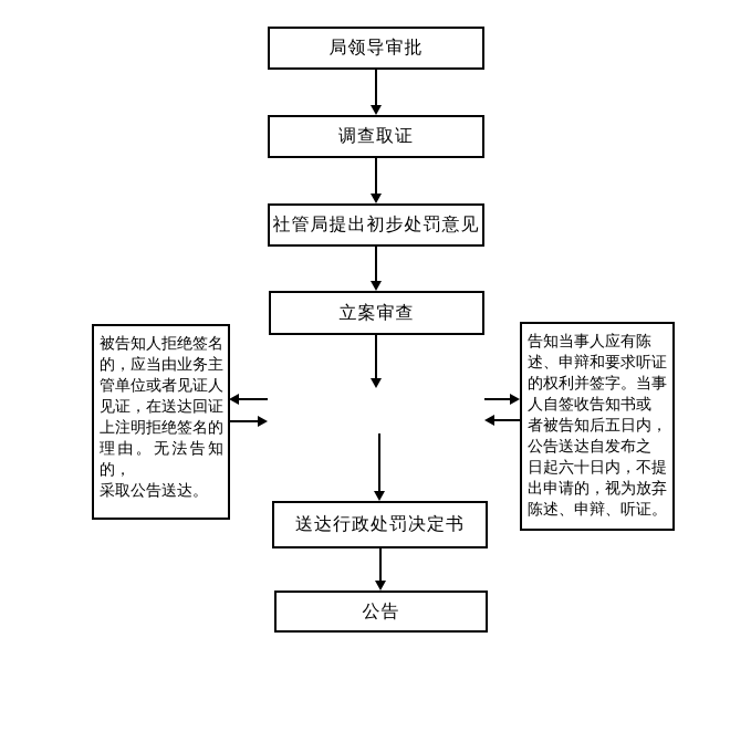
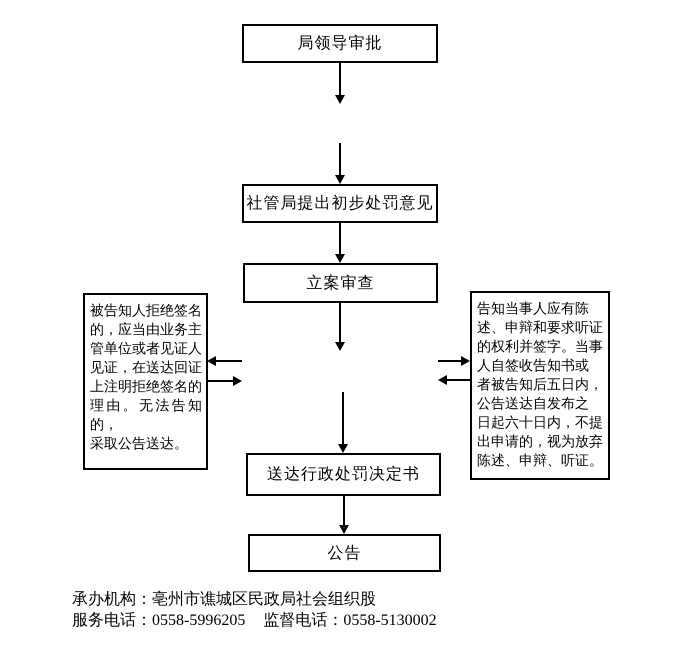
  局领导审批
- 调查取证
  社管局提出初步处罚意见
  立案审查
  送达行政处罚决定书
  公告
  被告知人拒绝签名
  的，应当由业务主
  管单位或者见证人
  见证，在送达回证
  上注明拒绝签名的
  理由。无法告知的，
  采取公告送达。
  告知当事人应有陈
  述、申辩和要求听证
  的权利并签字。当事
  人自签收告知书或
  者被告知后五日内，
  公告送达自发布之
  日起六十日内，不提
  出申请的，视为放弃
  陈述、申辩、听证。
+ 承办机构：亳州市谯城区民政局社会组织股
+ 服务电话：0558-5996205 监督电话：0558-5130002
